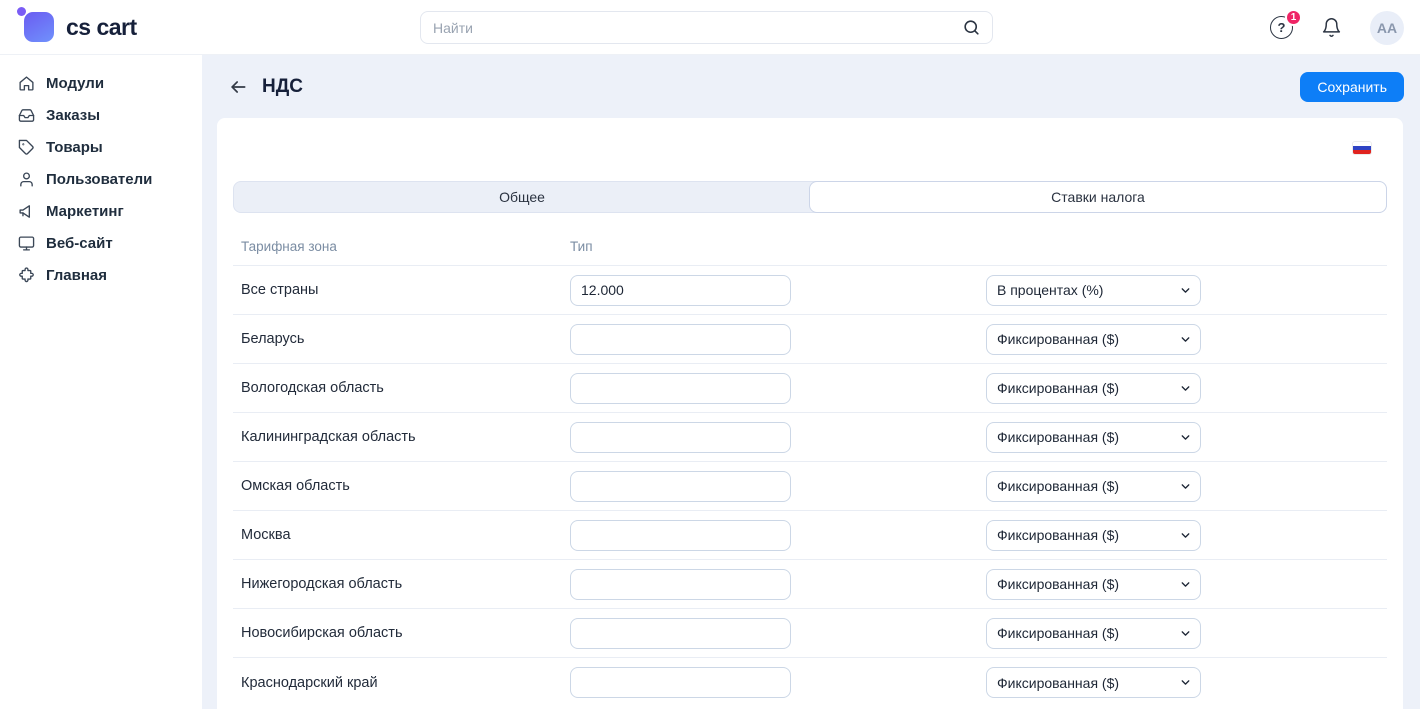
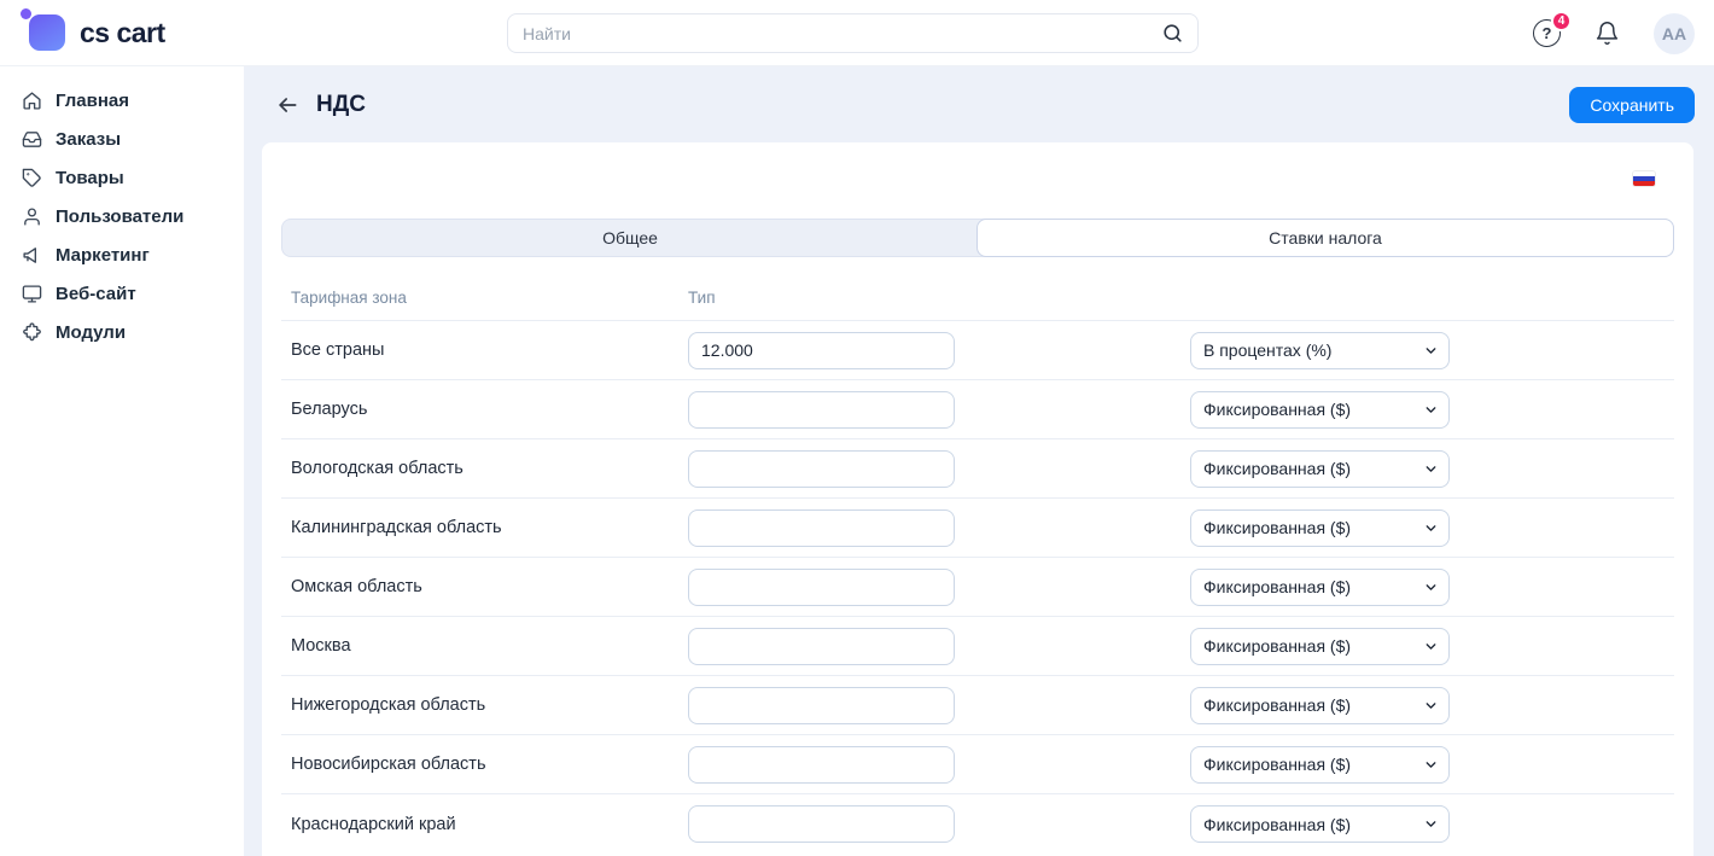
  cs cart
  Найти
  ?
- 1
+ 4
  AA
- Модули
+ Главная
  Заказы
  Товары
  Пользователи
  Маркетинг
  Веб-сайт
- Главная
+ Модули
  НДС
  Сохранить
  Общее
  Ставки налога
  Тарифная зона
  Тип
  Все страны
  12.000
  В процентах (%)
  Беларусь
  Фиксированная ($)
  Вологодская область
  Фиксированная ($)
  Калининградская область
  Фиксированная ($)
  Омская область
  Фиксированная ($)
  Москва
  Фиксированная ($)
  Нижегородская область
  Фиксированная ($)
  Новосибирская область
  Фиксированная ($)
  Краснодарский край
  Фиксированная ($)
